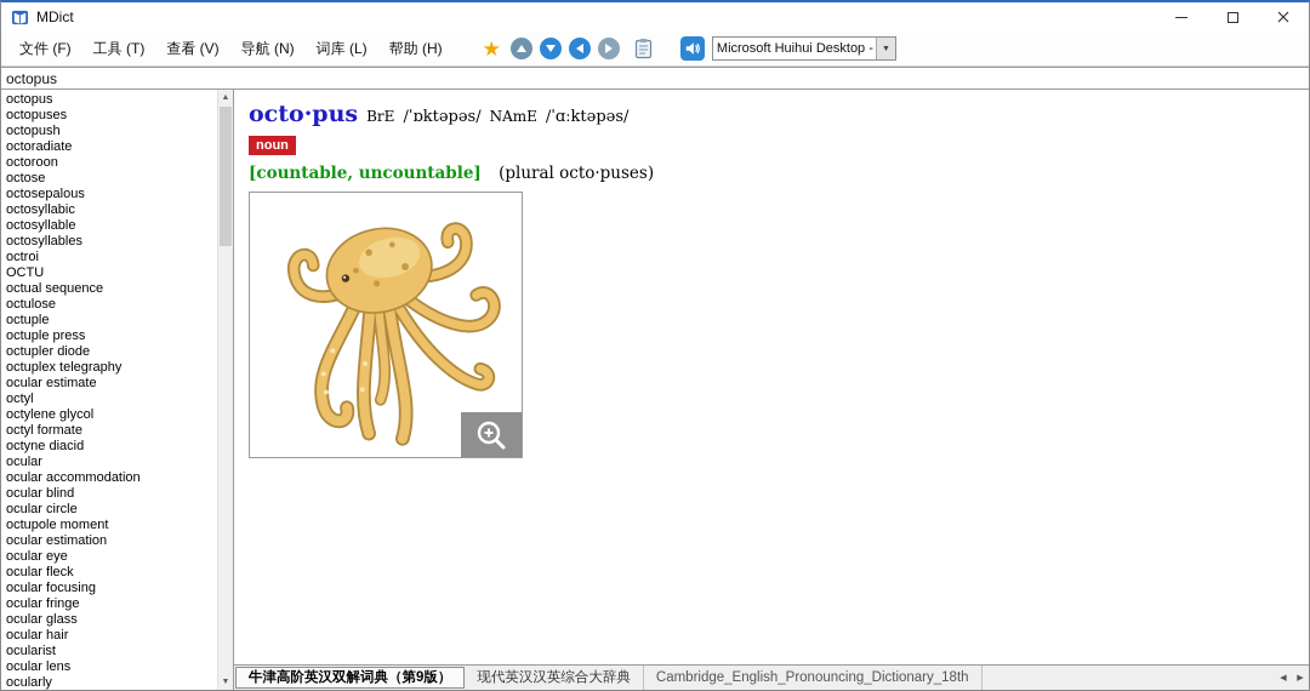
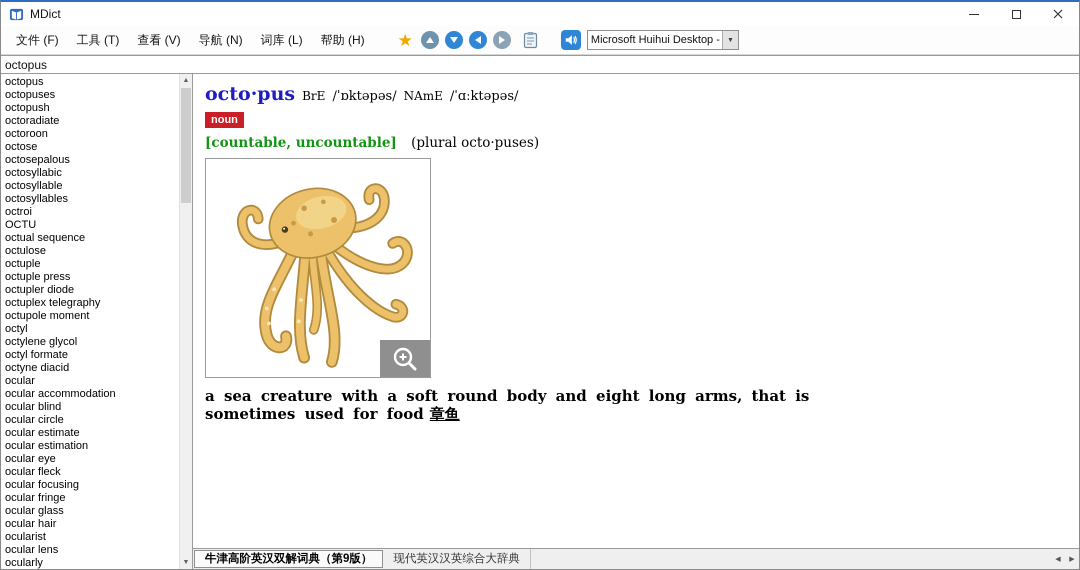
  MDict
  文件 (F)
  工具 (T)
  查看 (V)
  导航 (N)
  词库 (L)
  帮助 (H)
  ★
  Microsoft Huihui Desktop -
  octopus
  octopus
  octopuses
  octopush
  octoradiate
  octoroon
  octose
  octosepalous
  octosyllabic
  octosyllable
  octosyllables
  octroi
  OCTU
  octual sequence
  octulose
  octuple
  octuple press
  octupler diode
  octuplex telegraphy
- ocular estimate
+ octupole moment
  octyl
  octylene glycol
  octyl formate
  octyne diacid
  ocular
  ocular accommodation
  ocular blind
  ocular circle
- octupole moment
+ ocular estimate
  ocular estimation
  ocular eye
  ocular fleck
  ocular focusing
  ocular fringe
  ocular glass
  ocular hair
  ocularist
  ocular lens
  ocularly
  octo·pus
  BrE
  /ˈɒktəpəs/
  NAmE
  /ˈɑːktəpəs/
  noun
  [countable, uncountable] (plural octo·puses)
+ a sea creature with a soft round body and eight long arms, that is sometimes used for food 章鱼
  牛津高阶英汉双解词典（第9版）
  现代英汉汉英综合大辞典
- Cambridge_English_Pronouncing_Dictionary_18th
